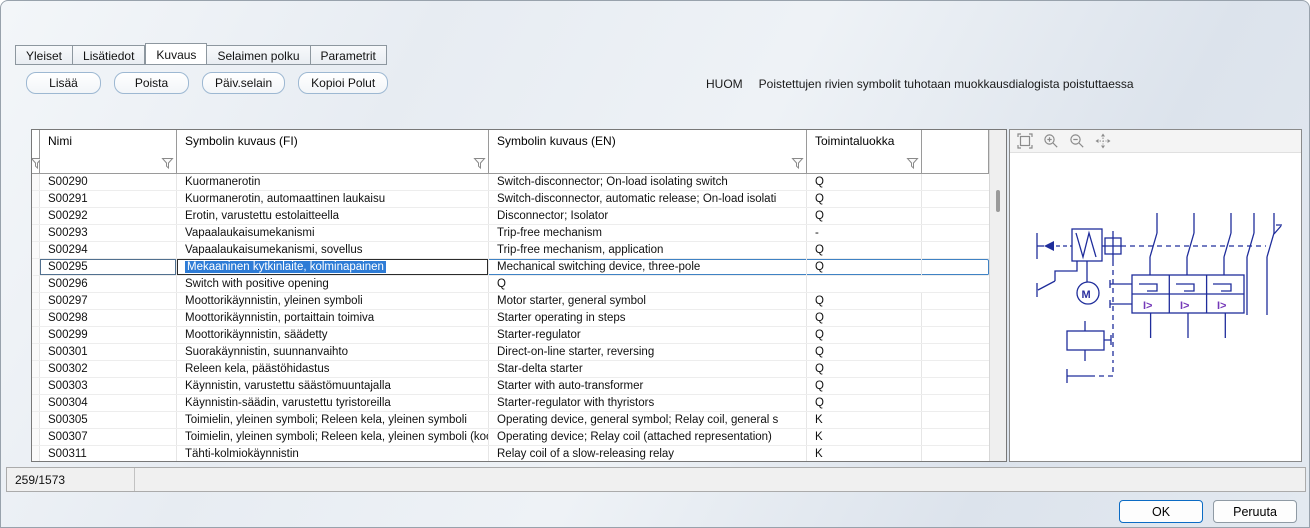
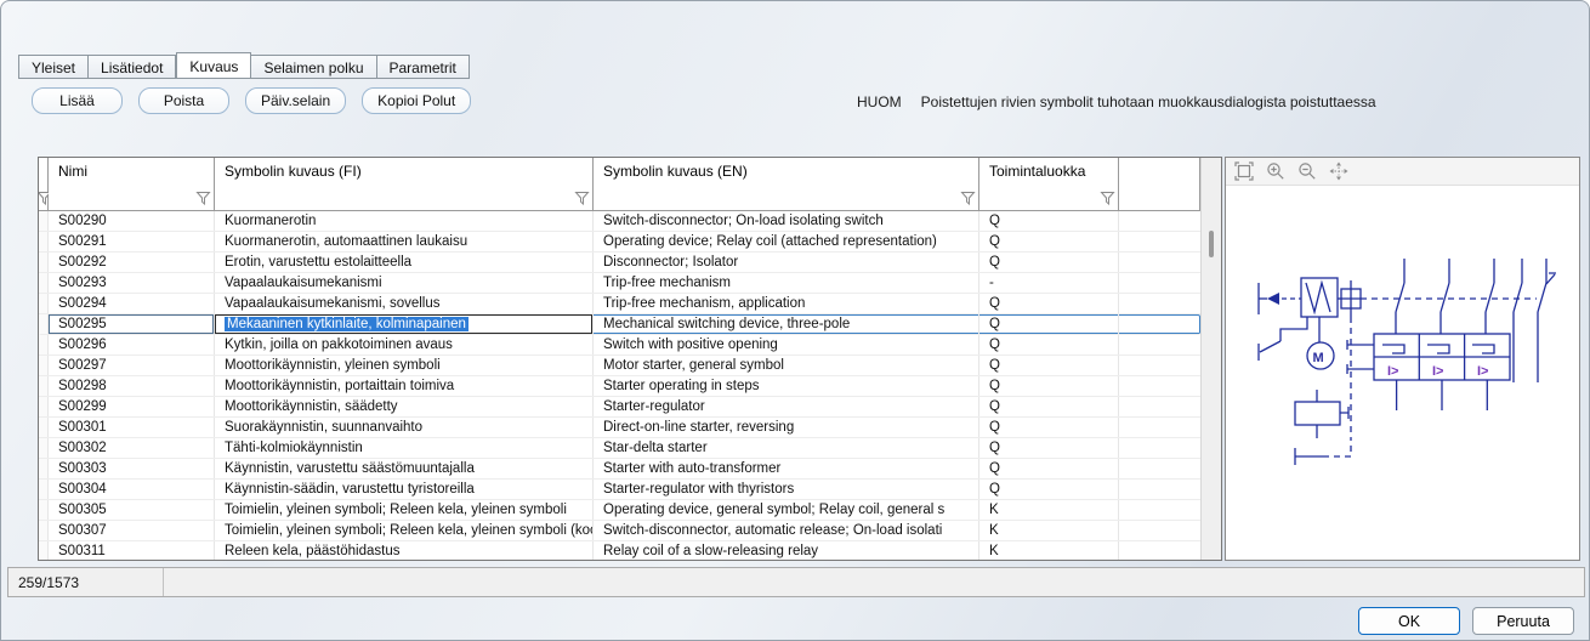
  Yleiset
  Lisätiedot
  Kuvaus
  Selaimen polku
  Parametrit
  Lisää
  Poista
  Päiv.selain
  Kopioi Polut
  HUOM
  Poistettujen rivien symbolit tuhotaan muokkausdialogista poistuttaessa
  Nimi
  Symbolin kuvaus (FI)
  Symbolin kuvaus (EN)
  Toimintaluokka
  S00290
  Kuormanerotin
  Switch-disconnector; On-load isolating switch
  Q
  S00291
  Kuormanerotin, automaattinen laukaisu
- Switch-disconnector, automatic release; On-load isolati
+ Operating device; Relay coil (attached representation)
  Q
  S00292
  Erotin, varustettu estolaitteella
  Disconnector; Isolator
  Q
  S00293
  Vapaalaukaisumekanismi
  Trip-free mechanism
  -
  S00294
  Vapaalaukaisumekanismi, sovellus
  Trip-free mechanism, application
  Q
  S00295
  Mekaaninen kytkinlaite, kolminapainen
  Mechanical switching device, three-pole
  Q
  S00296
+ Kytkin, joilla on pakkotoiminen avaus
  Switch with positive opening
  Q
  S00297
  Moottorikäynnistin, yleinen symboli
  Motor starter, general symbol
  Q
  S00298
  Moottorikäynnistin, portaittain toimiva
  Starter operating in steps
  Q
  S00299
  Moottorikäynnistin, säädetty
  Starter-regulator
  Q
  S00301
  Suorakäynnistin, suunnanvaihto
  Direct-on-line starter, reversing
  Q
  S00302
- Releen kela, päästöhidastus
+ Tähti-kolmiokäynnistin
  Star-delta starter
  Q
  S00303
  Käynnistin, varustettu säästömuuntajalla
  Starter with auto-transformer
  Q
  S00304
  Käynnistin-säädin, varustettu tyristoreilla
  Starter-regulator with thyristors
  Q
  S00305
  Toimielin, yleinen symboli; Releen kela, yleinen symboli
  Operating device, general symbol; Relay coil, general s
  K
  S00307
  Toimielin, yleinen symboli; Releen kela, yleinen symboli (ko
- Operating device; Relay coil (attached representation)
+ Switch-disconnector, automatic release; On-load isolati
  K
  S00311
- Tähti-kolmiokäynnistin
+ Releen kela, päästöhidastus
  Relay coil of a slow-releasing relay
  K
  I>
  I>
  I>
  M
  259/1573
  OK
  Peruuta
